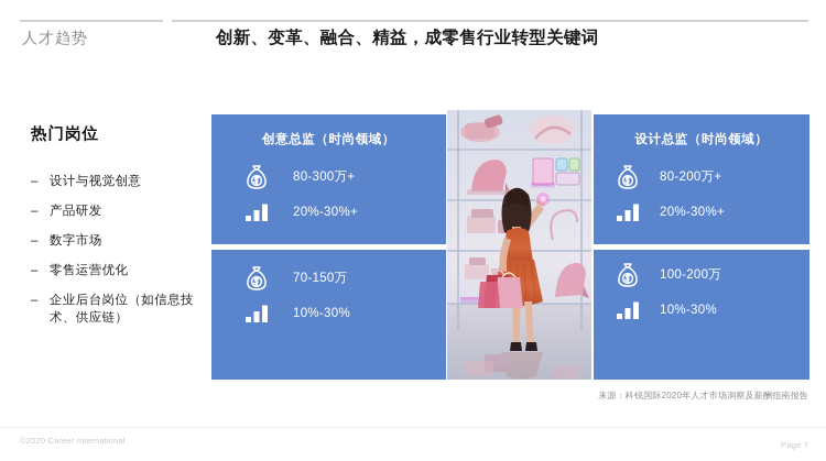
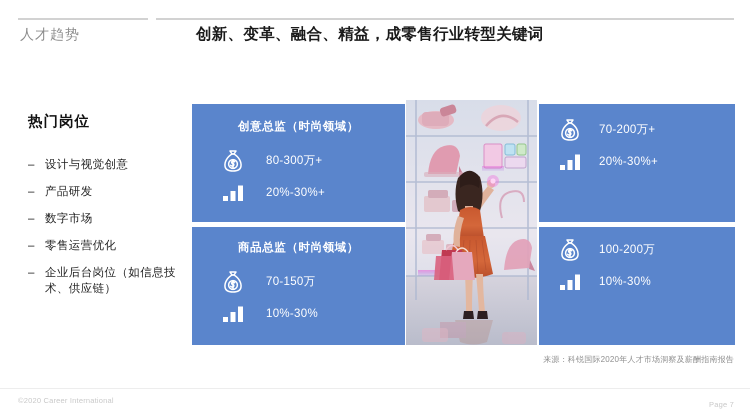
  人才趋势
  创新、变革、融合、精益，成零售行业转型关键词
  热门岗位
  –
  设计与视觉创意
  –
  产品研发
  –
  数字市场
  –
  零售运营优化
  –
  企业后台岗位（如信息技术、供应链）
  创意总监（时尚领域）
  80-300万+
  20%-30%+
+ 商品总监（时尚领域）
  70-150万
  10%-30%
- 设计总监（时尚领域）
- 80-200万+
+ 70-200万+
  20%-30%+
  100-200万
  10%-30%
  来源：科锐国际2020年人才市场洞察及薪酬指南报告
  ©2020 Career International
  Page 7
